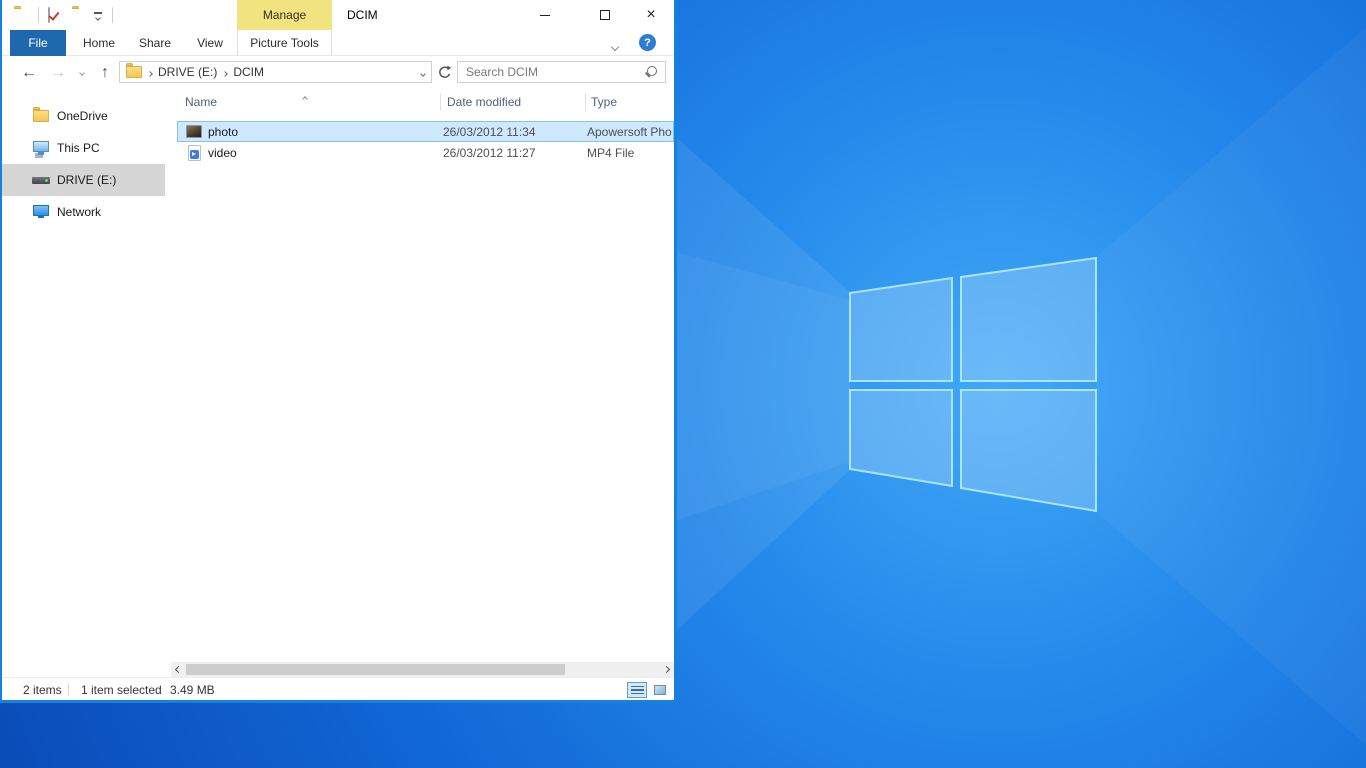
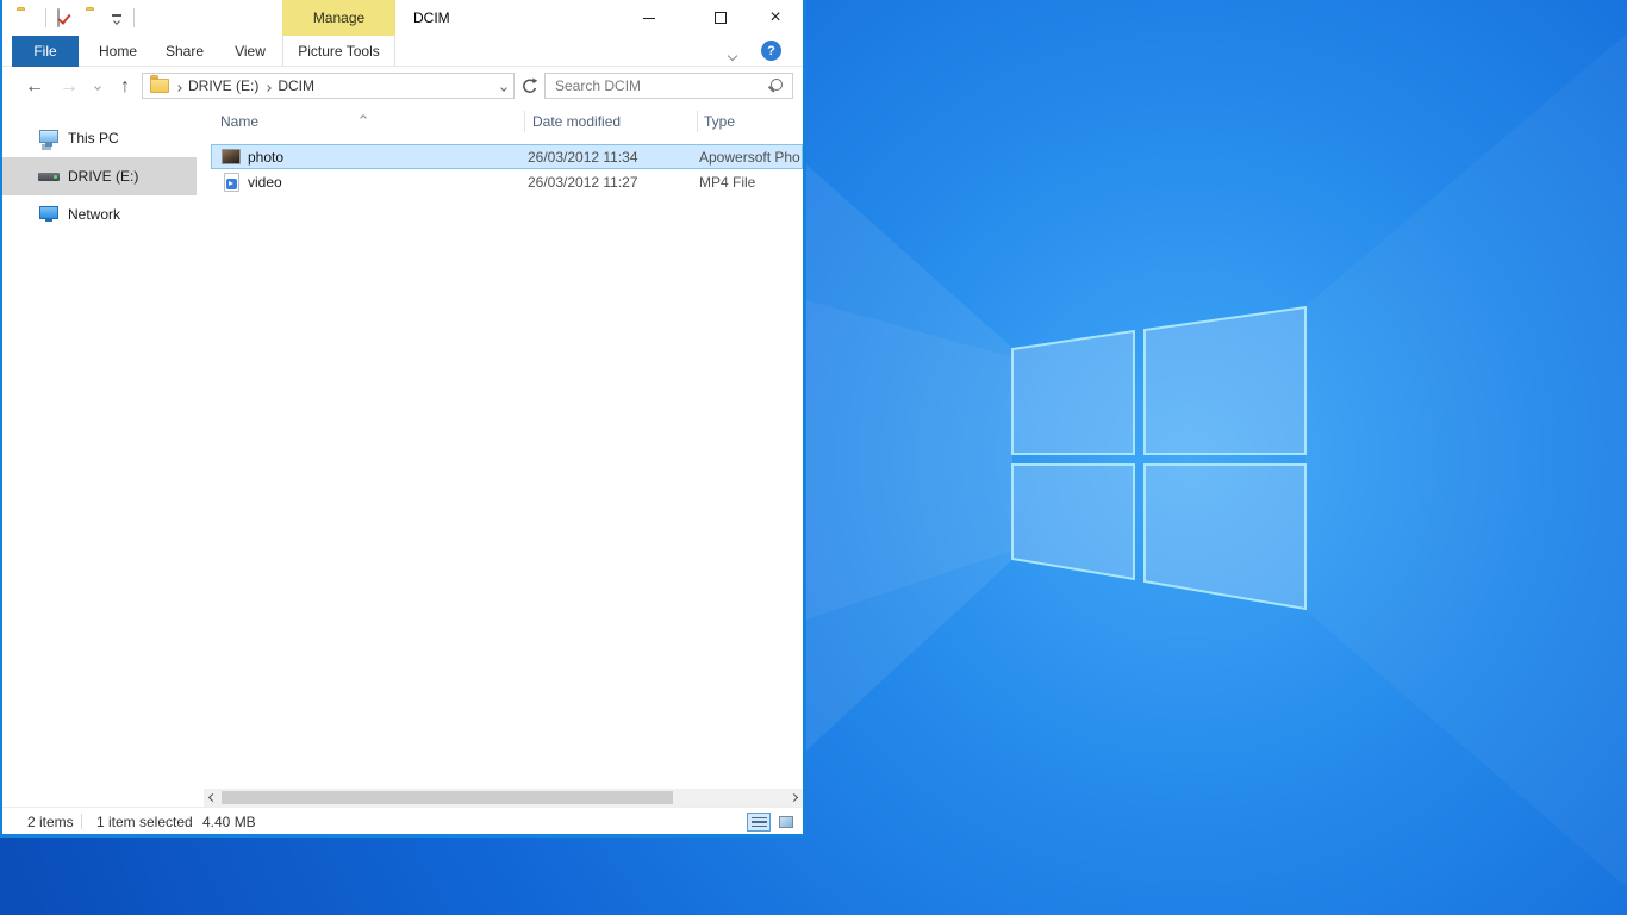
  Manage
  DCIM
  ×
  File
  Home
  Share
  View
  Picture Tools
  ?
  ←
  →
  ↑
  DRIVE (E:)
  DCIM
  Search DCIM
- OneDrive
  This PC
  DRIVE (E:)
  Network
  Name
  Date modified
  Type
  photo
  26/03/2012 11:34
  Apowersoft Pho
  video
  26/03/2012 11:27
  MP4 File
  2 items
  1 item selected
- 3.49 MB
+ 4.40 MB
